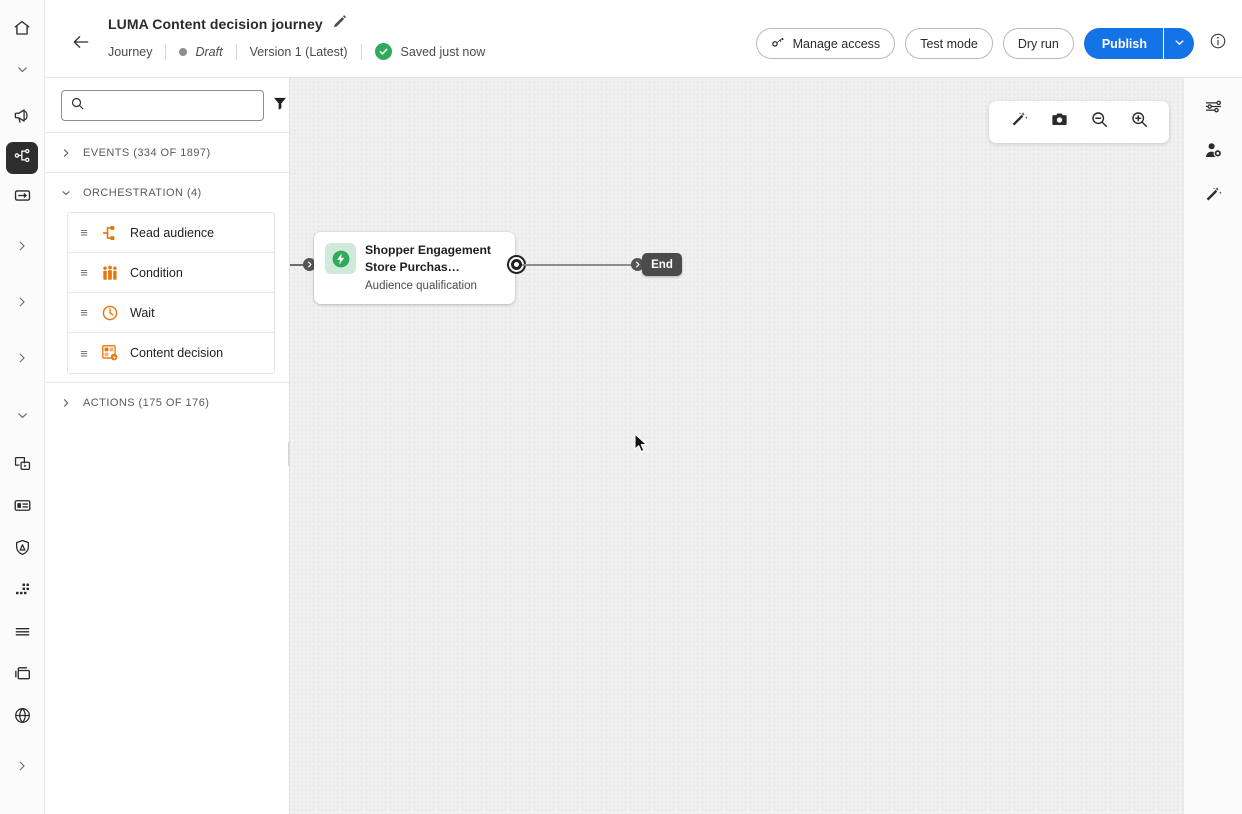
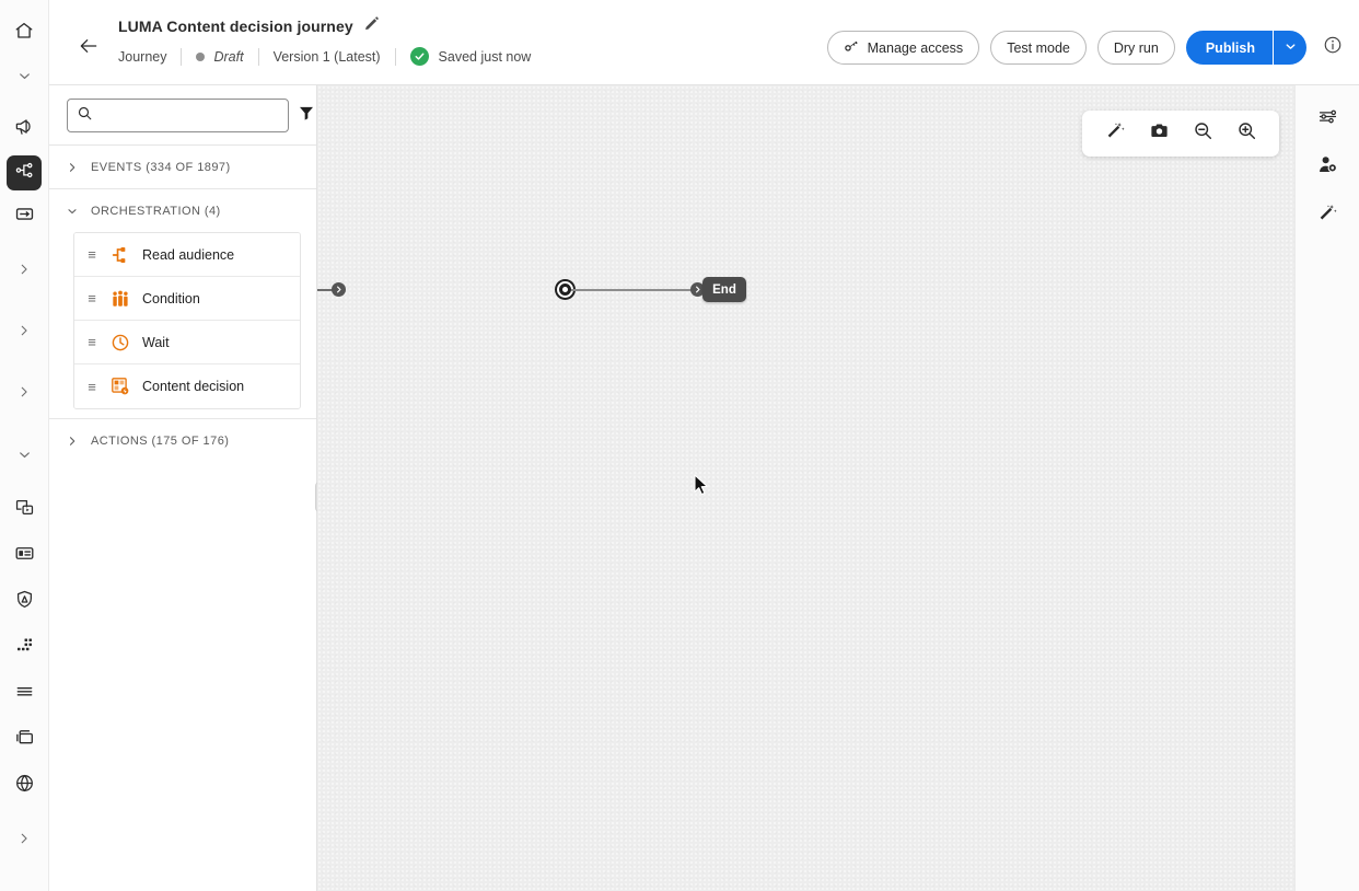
  LUMA Content decision journey
  Journey
  Draft
  Version 1 (Latest)
  Saved just now
  Manage access
  Test mode
  Dry run
  Publish
  EVENTS (334 OF 1897)
  ORCHESTRATION (4)
  ≡
  Read audience
  ≡
  Condition
  ≡
  Wait
  ≡
  Content decision
  ACTIONS (175 OF 176)
- Shopper Engagement Store Purchas…
- Audience qualification
  End
